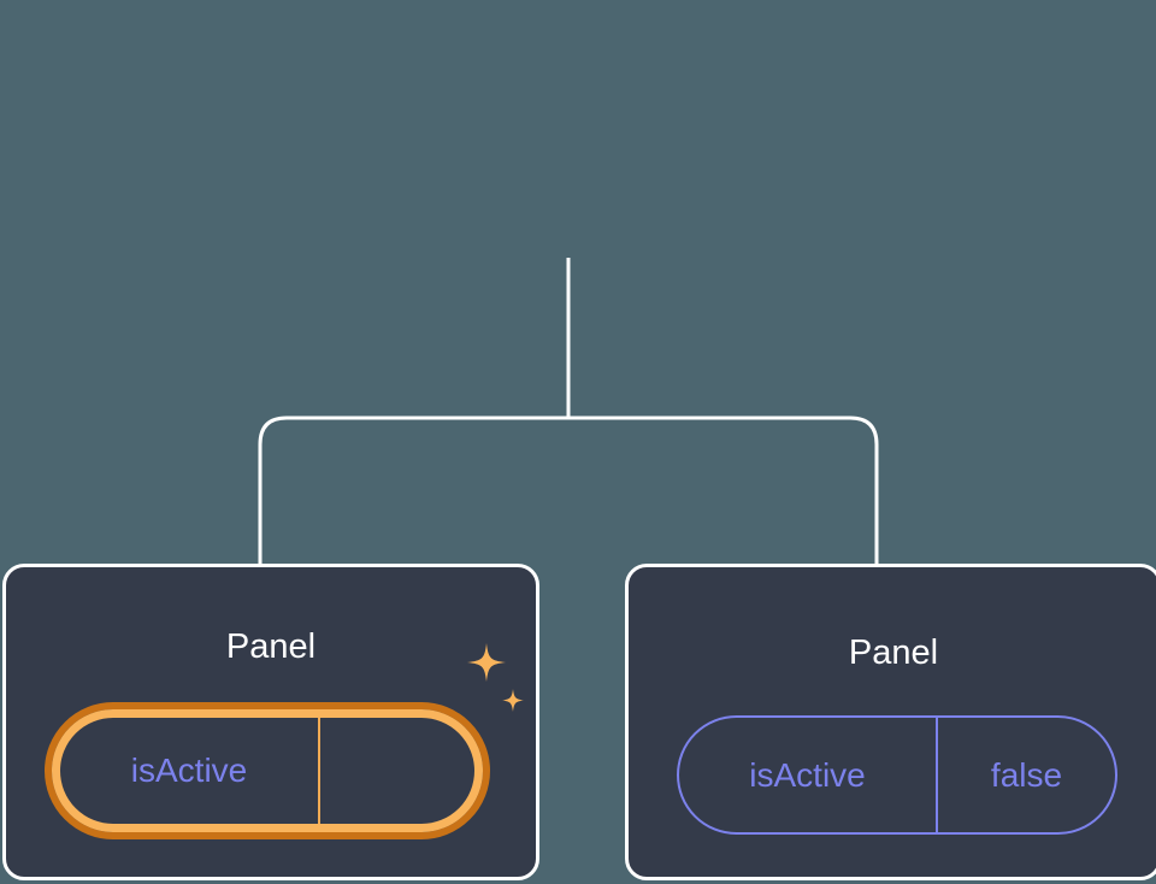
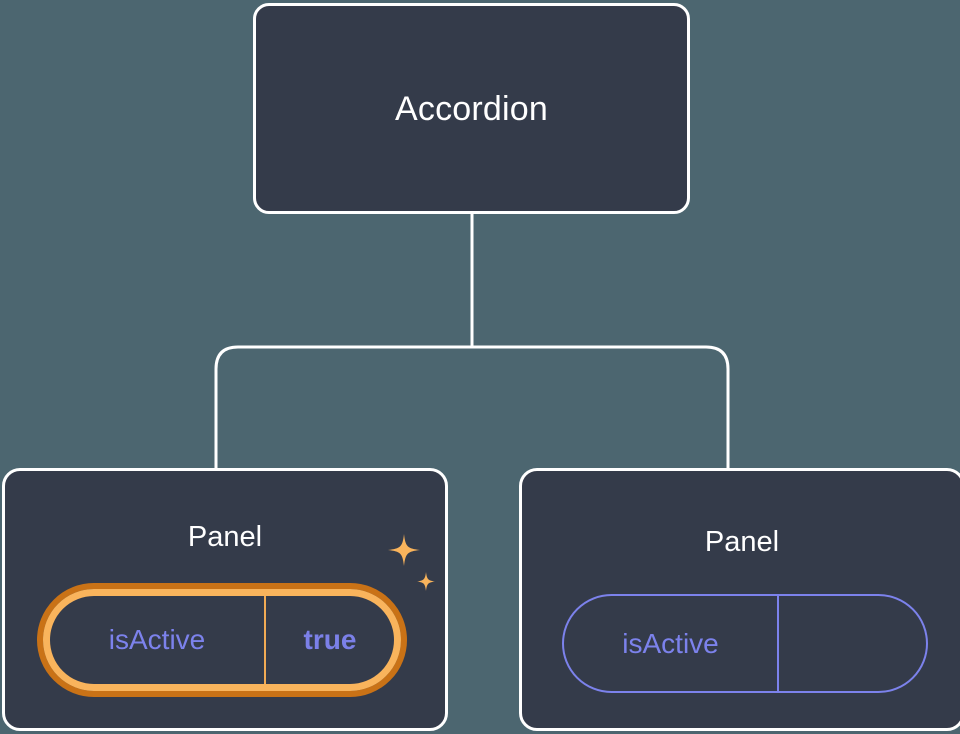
+ Accordion
  Panel
  isActive
+ true
  Panel
  isActive
- false
